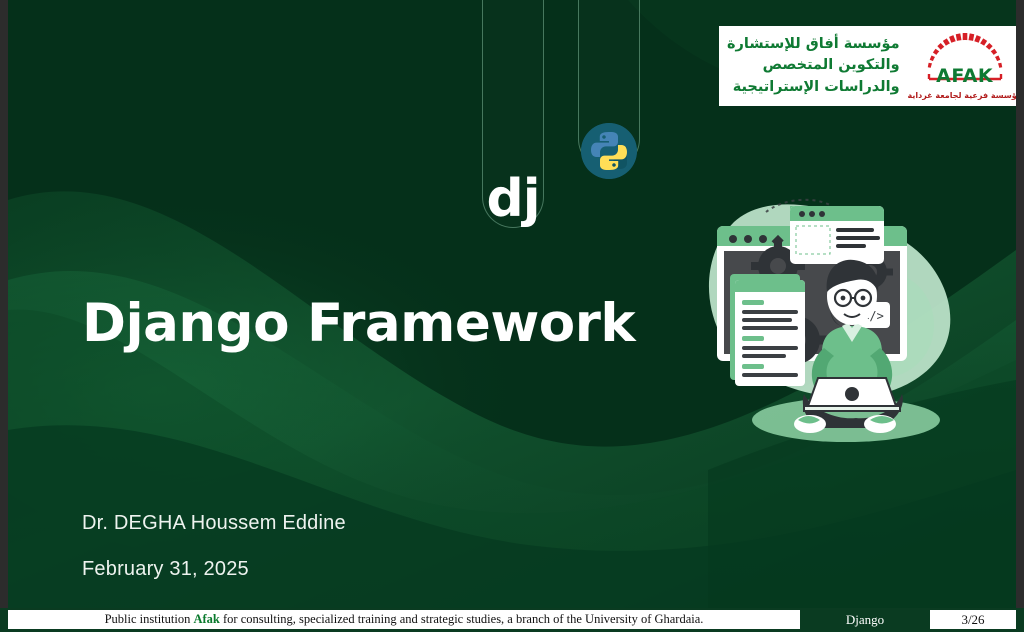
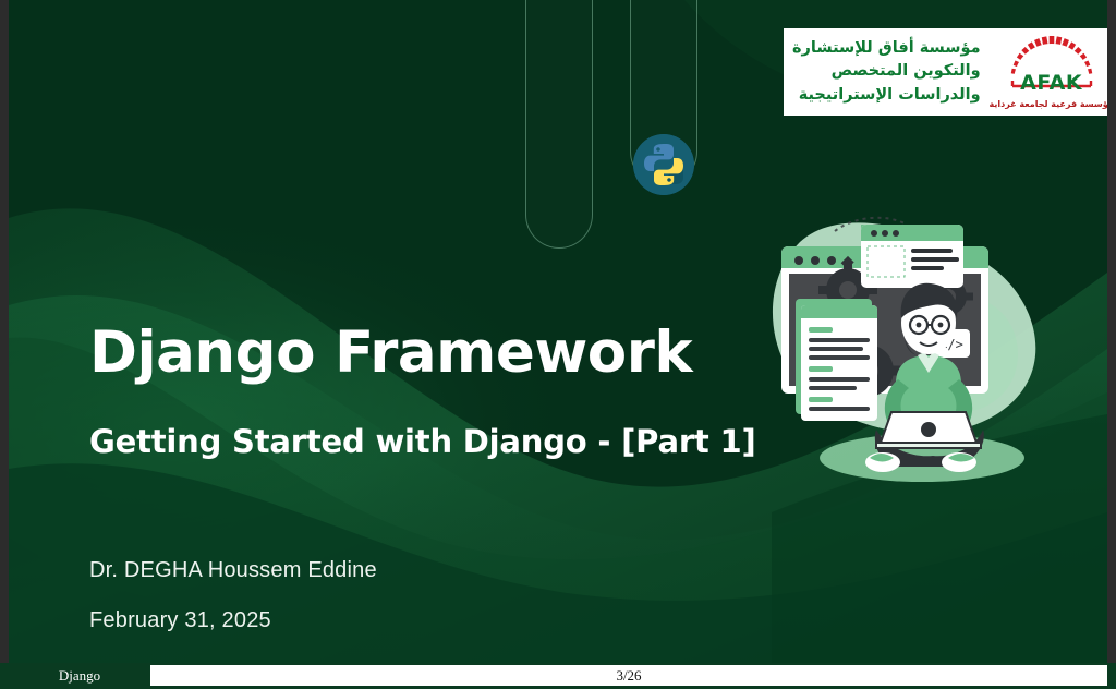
- dj
  مؤسسة أفاق للإستشارة
  والتكوين المتخصص
  والدراسات الإستراتيجية
  AFAK
  ؤسسة فرعية لجامعة غرداية
  Django Framework
+ Getting Started with Django - [Part 1]
  Dr. DEGHA Houssem Eddine
  February 31, 2025
- Public institution Afak for consulting, specialized training and strategic studies, a branch of the University of Ghardaia.
  Django
  3/26
